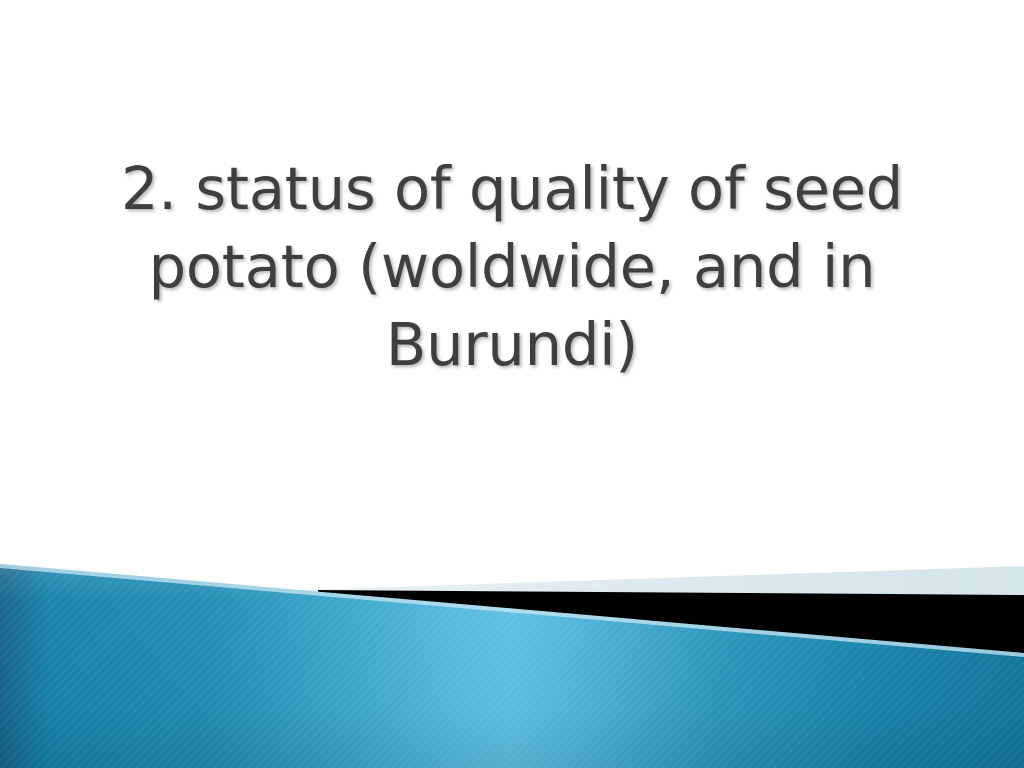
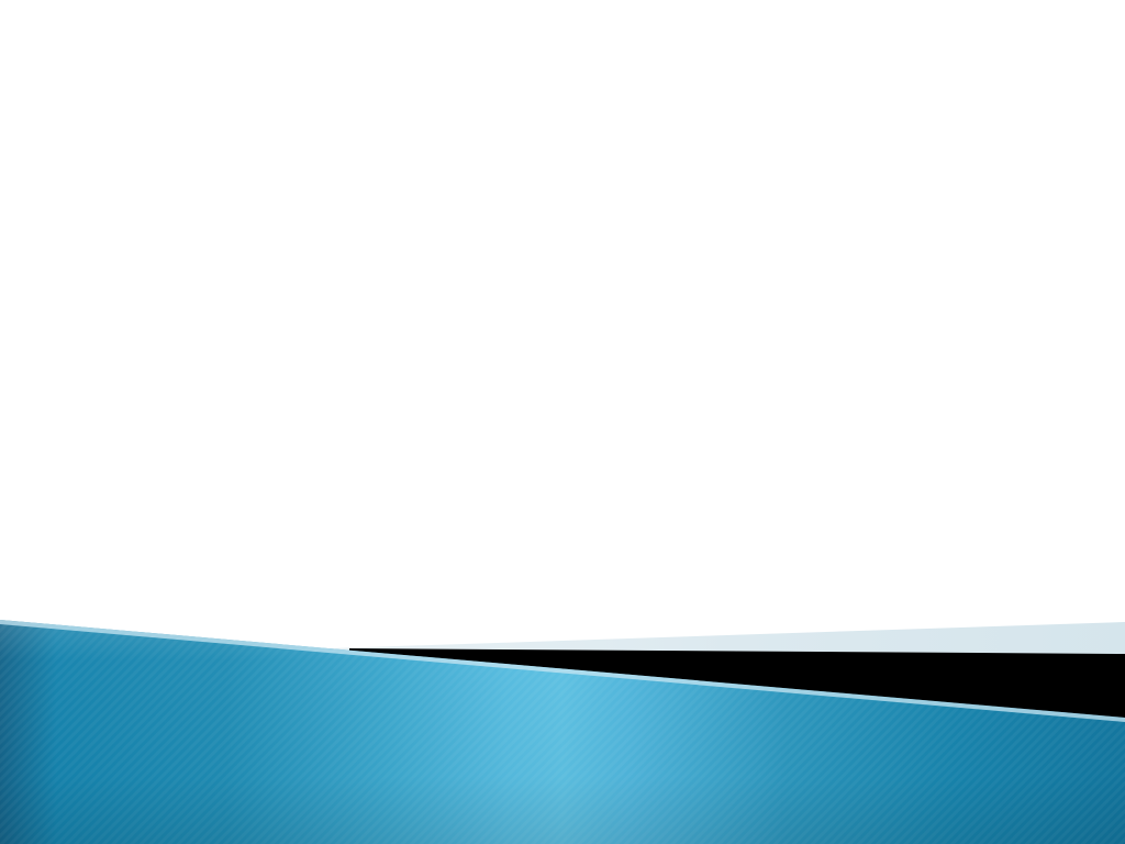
- 2. status of quality of seed
- potato (woldwide, and in
- Burundi)
